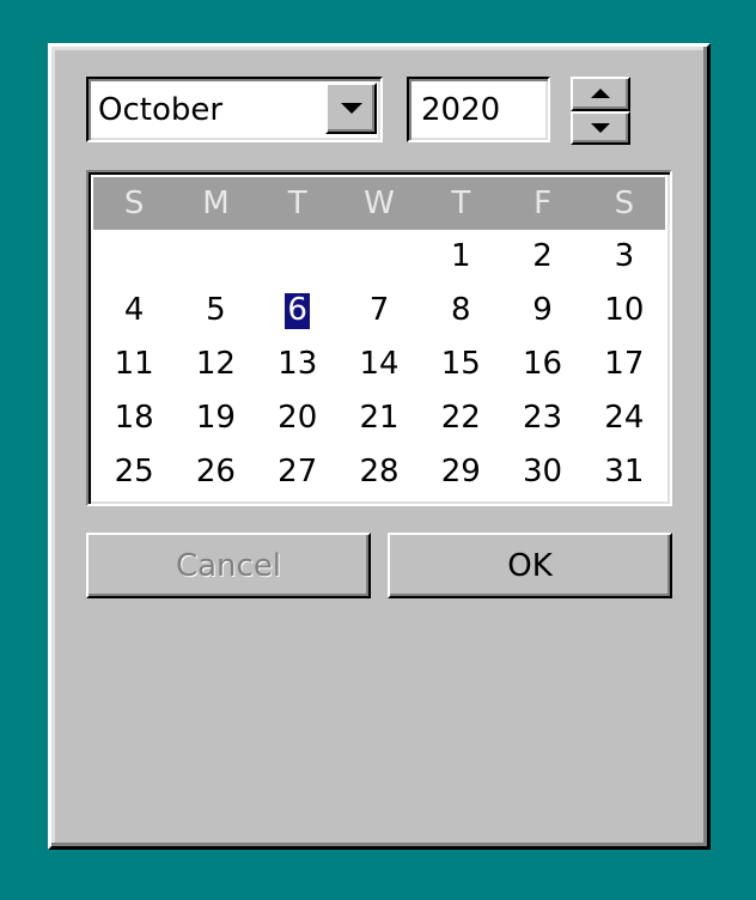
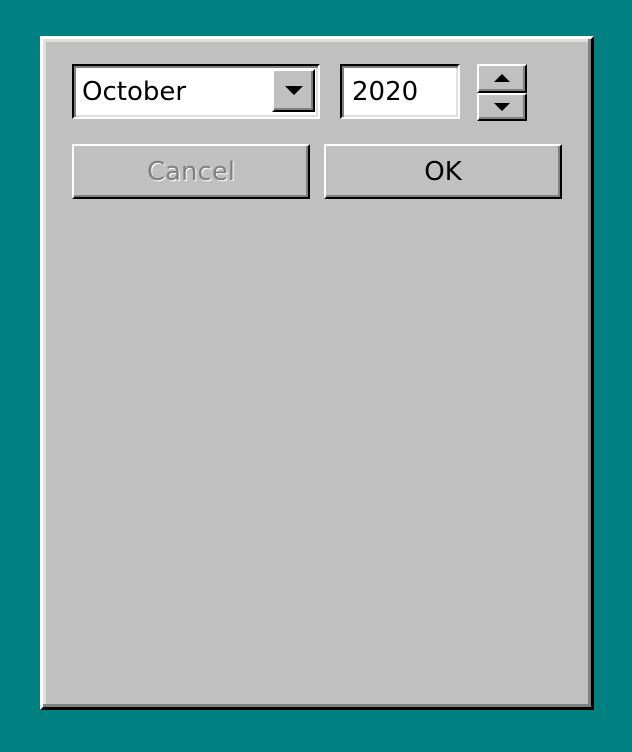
  October
  2020
- S	M	T	W	T	F	S
- 				1	2	3
- 4	5	6	7	8	9	10
- 11	12	13	14	15	16	17
- 18	19	20	21	22	23	24
- 25	26	27	28	29	30	31
  Cancel
  OK
